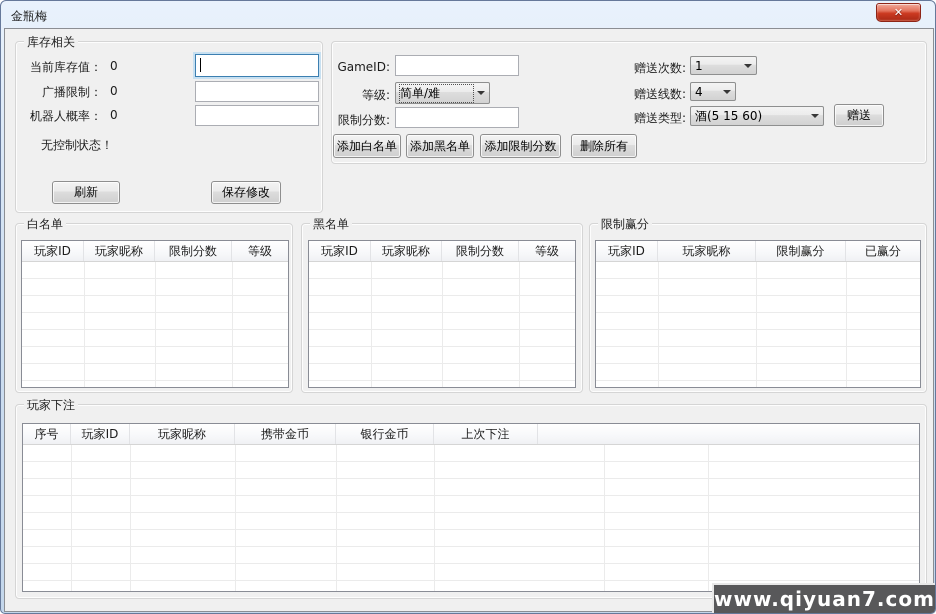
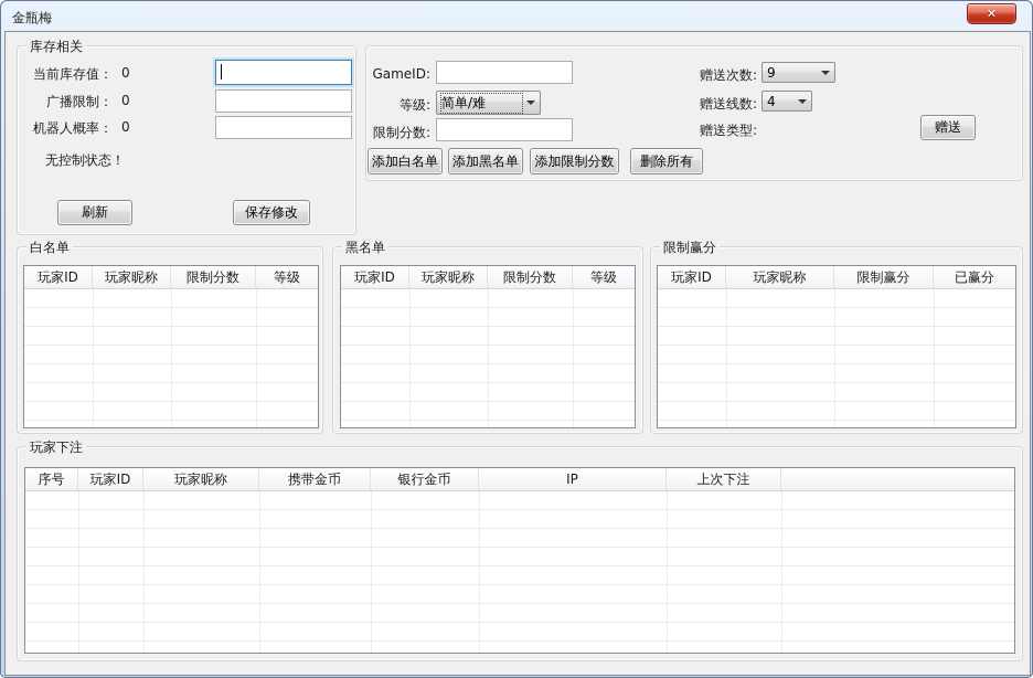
  金瓶梅
  ✕
  库存相关
  当前库存值：
  0
  广播限制：
  0
  机器人概率：
  0
  无控制状态！
  刷新
  保存修改
  GameID:
  等级:
  简单/难
  限制分数:
  添加白名单
  添加黑名单
  添加限制分数
  删除所有
  赠送次数:
- 1
+ 9
  赠送线数:
  4
  赠送类型:
- 酒(5 15 60)
  赠送
  白名单
  玩家ID
  玩家昵称
  限制分数
  等级
  黑名单
  玩家ID
  玩家昵称
  限制分数
  等级
  限制赢分
  玩家ID
  玩家昵称
  限制赢分
  已赢分
  玩家下注
  序号
  玩家ID
  玩家昵称
  携带金币
  银行金币
+ IP
  上次下注
- www.qiyuan7.com
